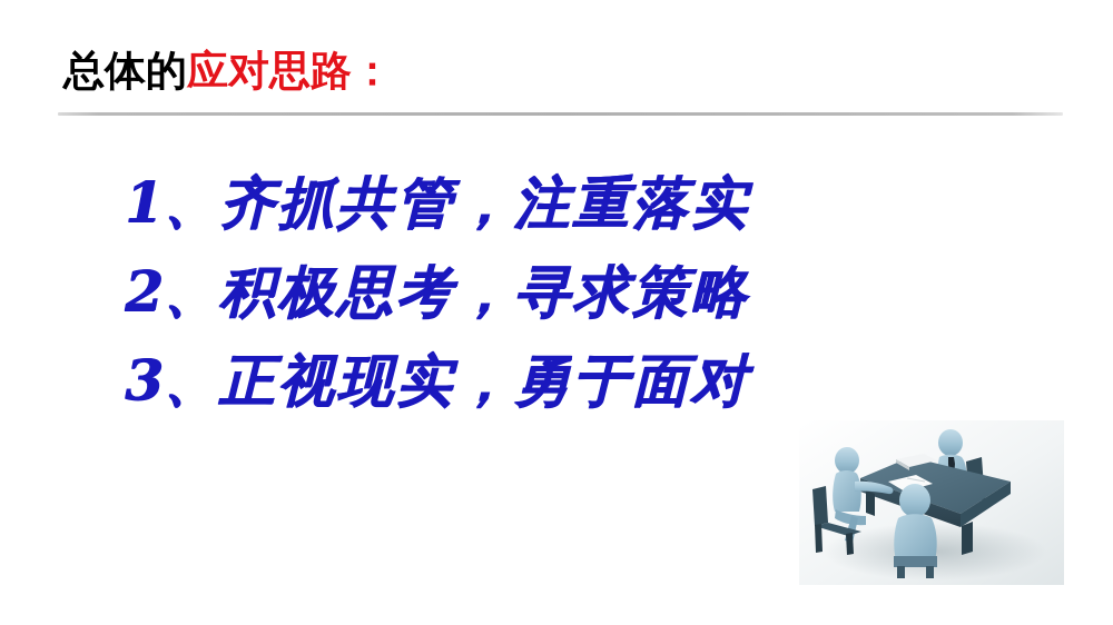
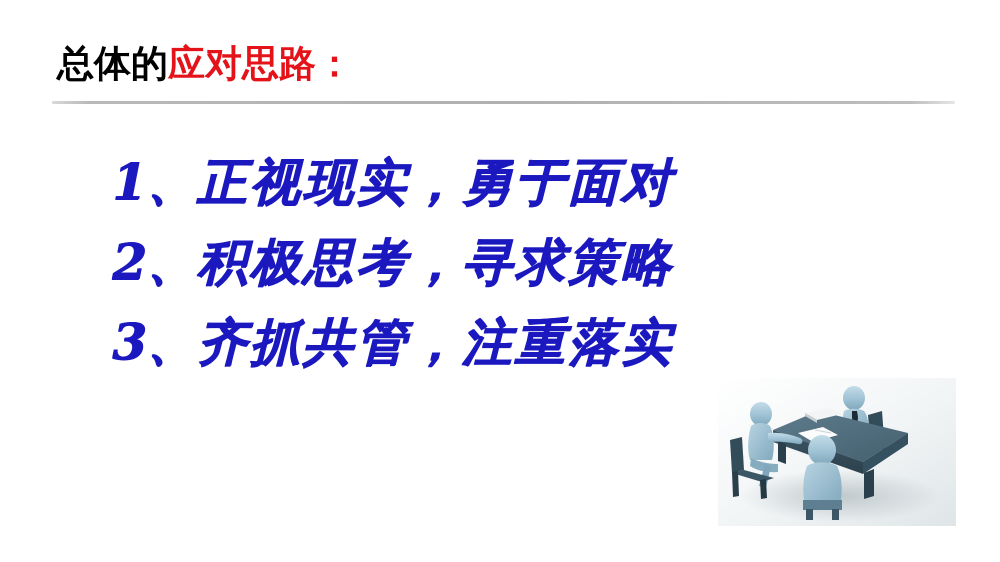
  总体的应对思路：
- 1、齐抓共管，注重落实
+ 1、正视现实，勇于面对
  2、积极思考，寻求策略
- 3、正视现实，勇于面对
+ 3、齐抓共管，注重落实
